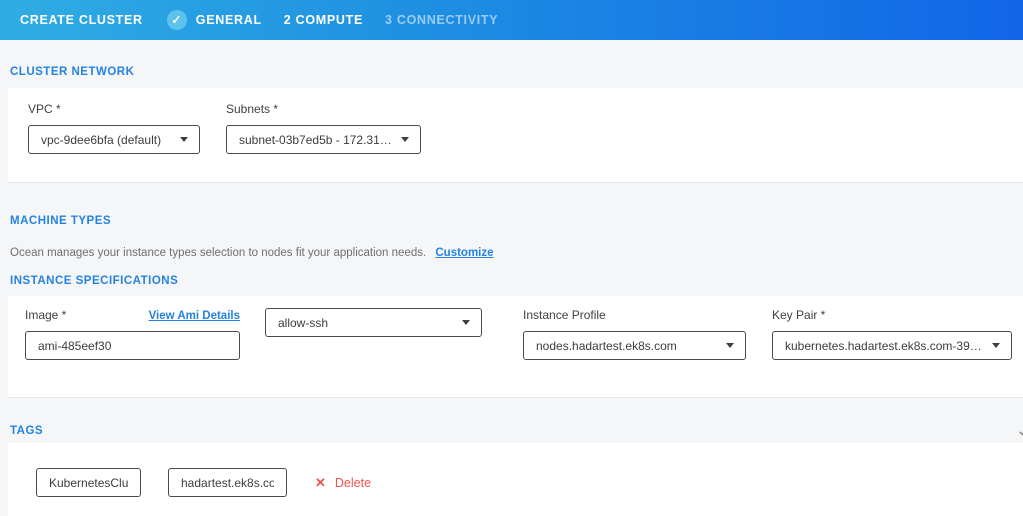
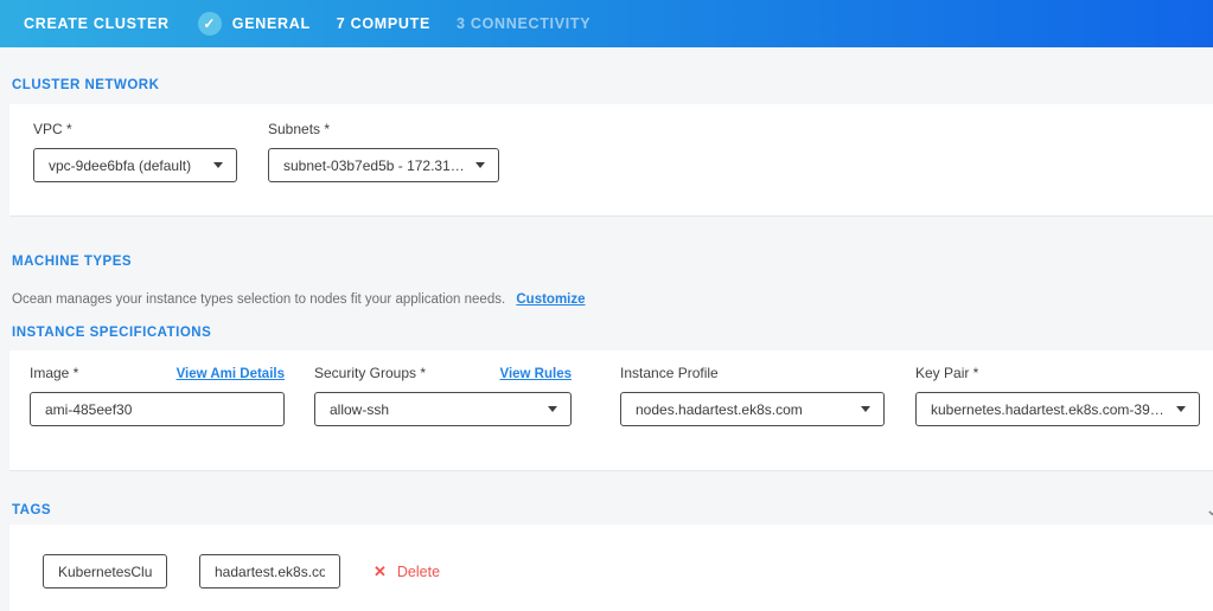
  CREATE CLUSTER
  ✓
  GENERAL
- 2 COMPUTE
+ 7 COMPUTE
  3 CONNECTIVITY
  CLUSTER NETWORK
  VPC *
  vpc-9dee6bfa (default)
  Subnets *
  subnet-03b7ed5b - 172.31.0.
  MACHINE TYPES
  Ocean manages your instance types selection to nodes fit your application needs. Customize
  INSTANCE SPECIFICATIONS
  Image *
  View Ami Details
  ami-485eef30
+ Security Groups *
+ View Rules
  allow-ssh
  Instance Profile
  nodes.hadartest.ek8s.com
  Key Pair *
  kubernetes.hadartest.ek8s.com-39:84
  TAGS
  ⌄
  KubernetesClu
  hadartest.ek8s.co
  ✕
  Delete
